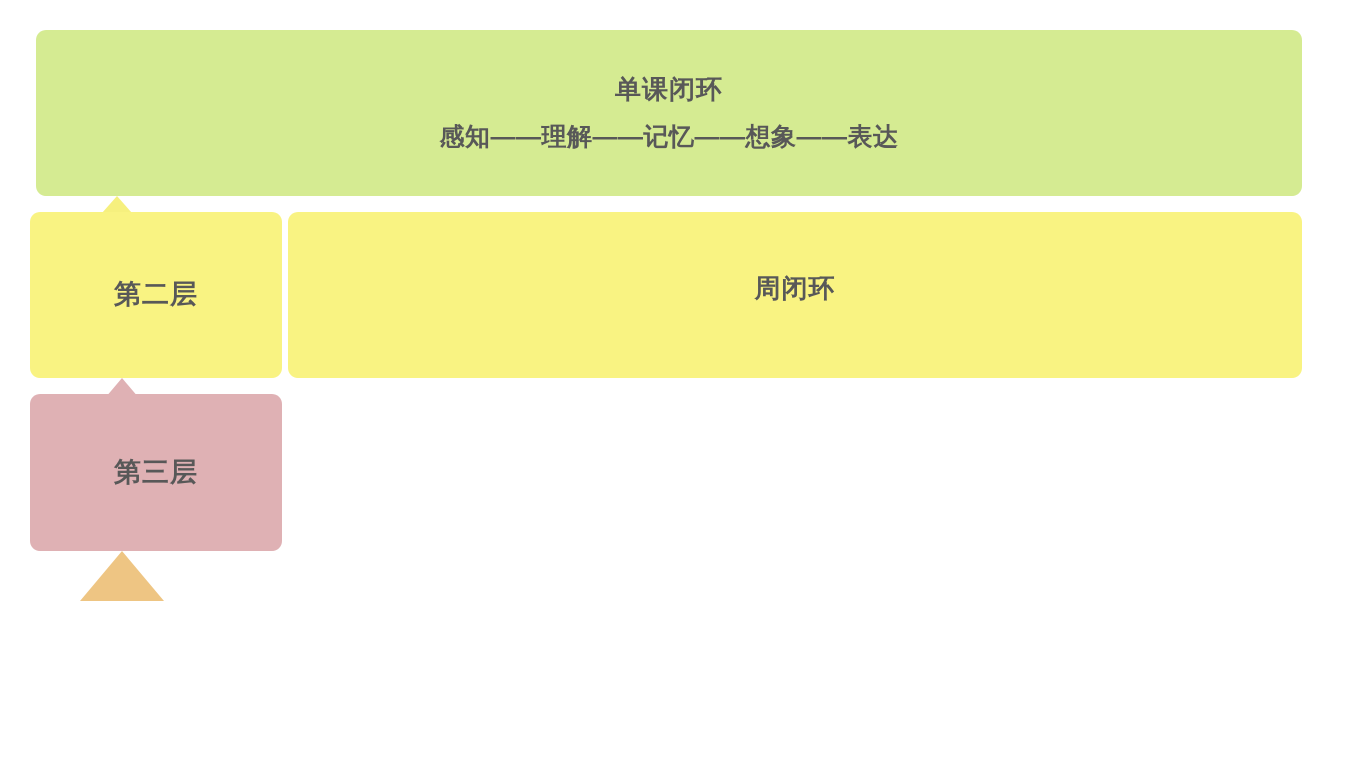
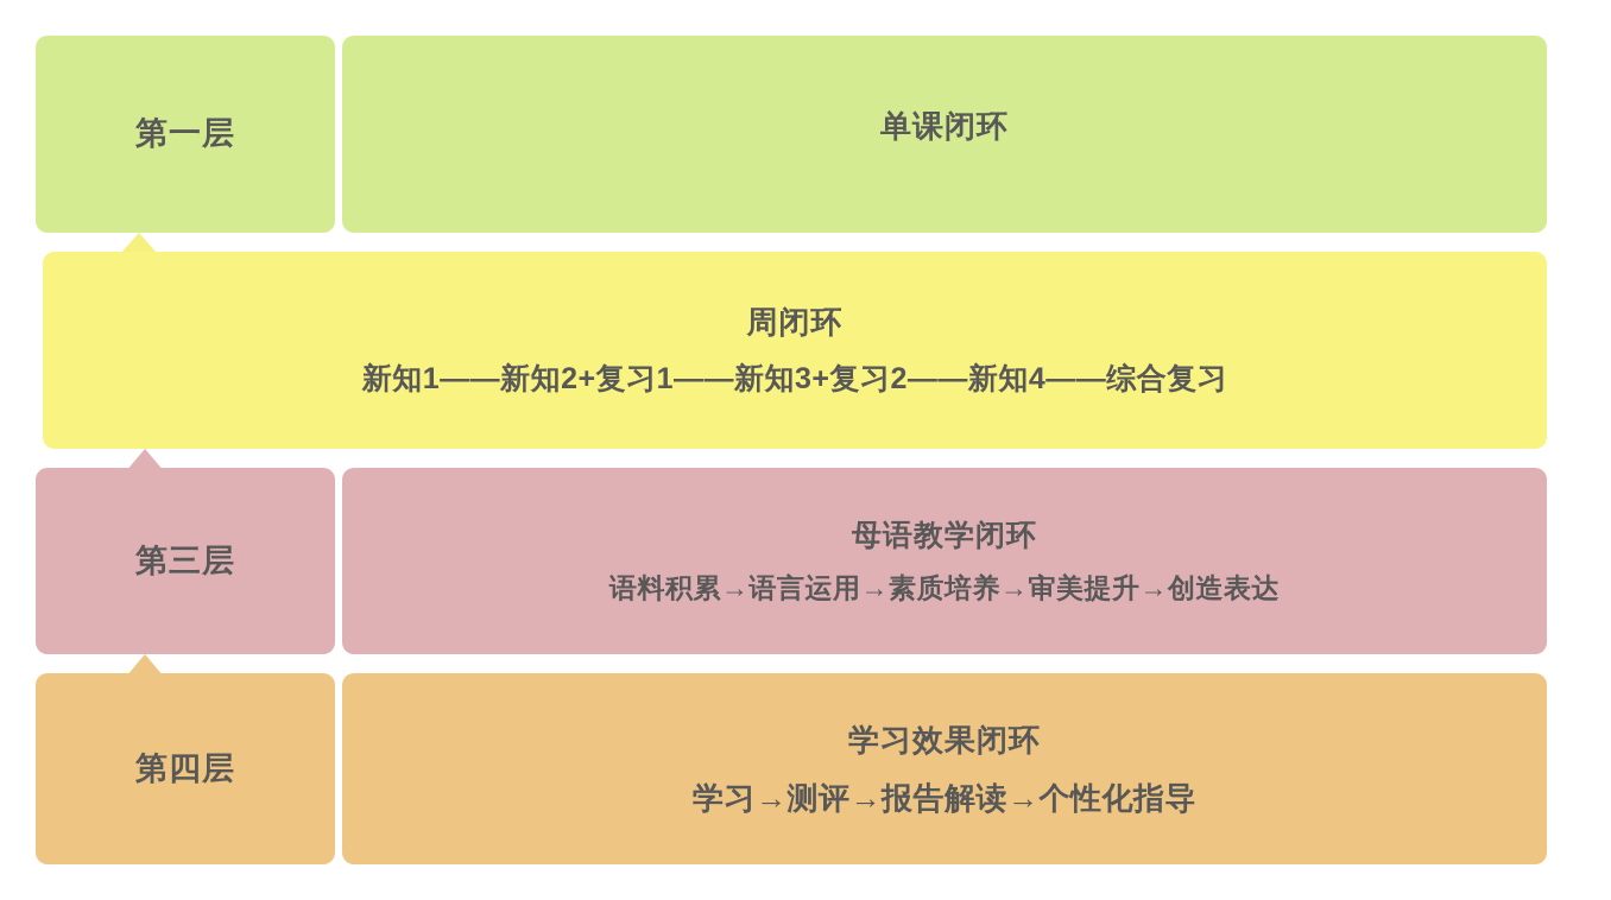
+ 第一层
  单课闭环
- 感知——理解——记忆——想象——表达
- 第二层
  周闭环
+ 新知1——新知2+复习1——新知3+复习2——新知4——综合复习
  第三层
+ 母语教学闭环
+ 语料积累→语言运用→素质培养→审美提升→创造表达
+ 第四层
+ 学习效果闭环
+ 学习→测评→报告解读→个性化指导
